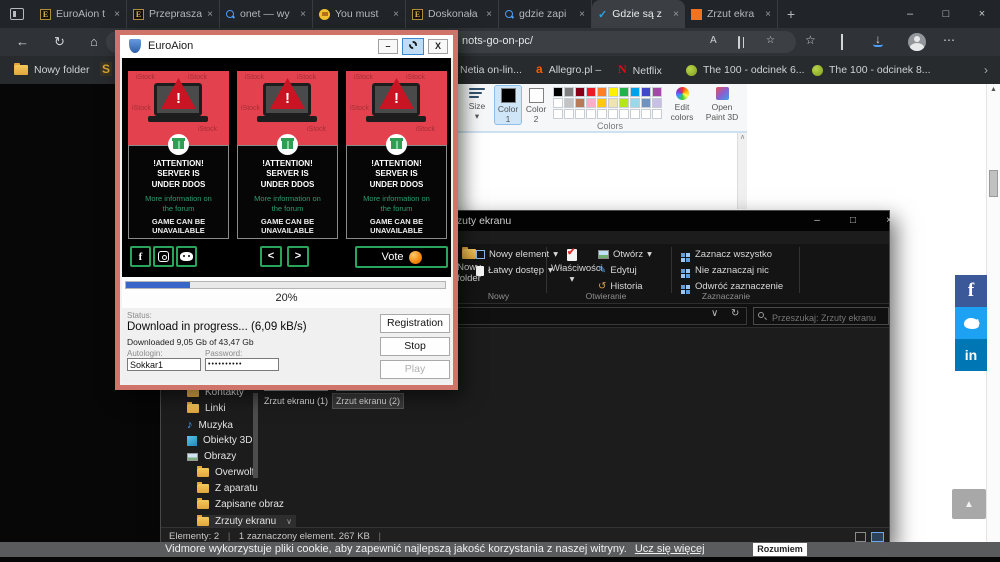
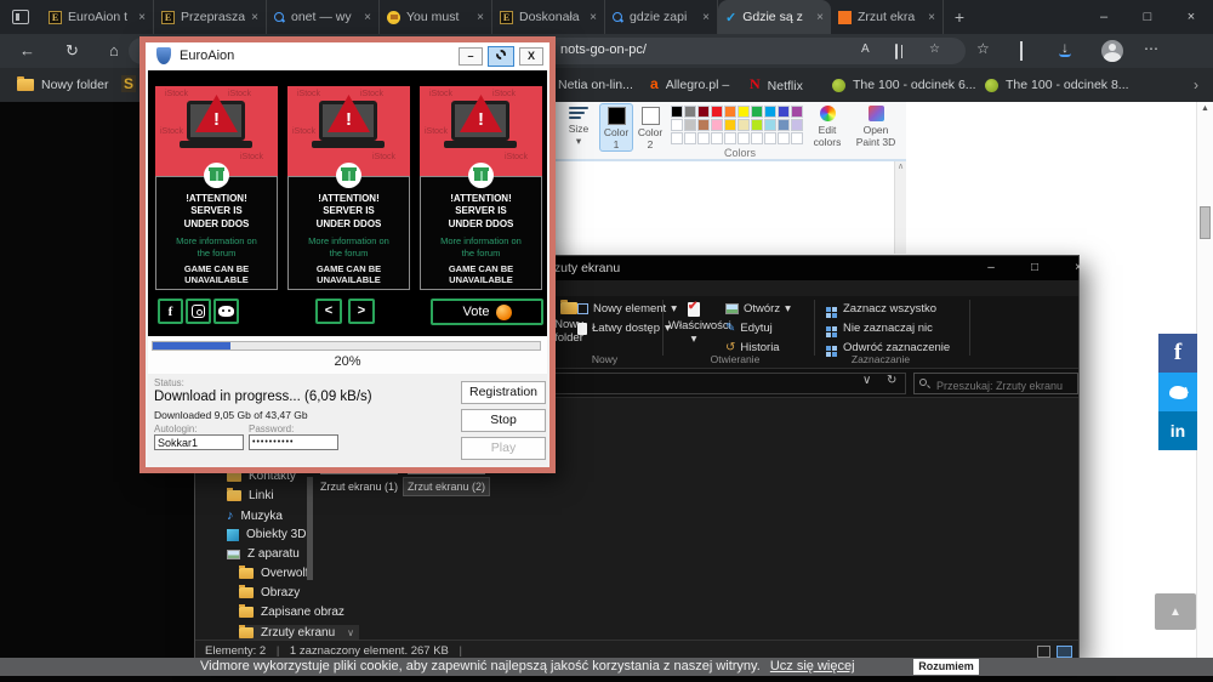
  E
  EuroAion t
  ×
  E
  Przeprasza
  ×
  onet — wy
  ×
  You must
  ×
  E
  Doskonała
  ×
  gdzie zapi
  ×
  ✓
  Gdzie są z
  ×
  Zrzut ekra
  ×
  +
  –
  □
  ×
  ←
  ↻
  ⌂
  nots-go-on-pc/
  A
  ☆
  ☆
  ↓
  ⋯
  Nowy folder
  S
  Netia on-lin...
  a
  Allegro.pl –
  N
  Netflix
  The 100 - odcinek 6...
  The 100 - odcinek 8...
  ›
  Size
  ▾
  Color 1
  Color 2
  Edit colors
  Open Paint 3D
  Colors
  f
  in
  ▲
  zuty ekranu
  –
  □
  ×
  Now folder
  Nowy element
  ▾
  Łatwy dostęp
  ▾
  Nowy
  ✔
  Właściwości
  ▾
  Otwórz
  ▾
  ✎
  Edytuj
  ↺
  Historia
  Otwieranie
  Zaznacz wszystko
  Nie zaznaczaj nic
  Odwróć zaznaczenie
  Zaznaczanie
  ∨
  ↻
  Przeszukaj: Zrzuty ekranu
  Zrzut ekranu (1)
  Zrzut ekranu (2)
  Kontakty
  Linki
  ♪
  Muzyka
  Obiekty 3D
- Obrazy
+ Z aparatu
  Overwol
- Z aparatu
+ Obrazy
  Zapisane obraz
  Zrzuty ekranu
  ∨
  Elementy: 2 | 1 zaznaczony element. 267 KB |
  EuroAion
  –
  X
  !
  !ATTENTION!
  SERVER IS
  UNDER DDOS
  More information on
  the forum
  GAME CAN BE
  UNAVAILABLE
  !
  !ATTENTION!
  SERVER IS
  UNDER DDOS
  More information on
  the forum
  GAME CAN BE
  UNAVAILABLE
  !
  !ATTENTION!
  SERVER IS
  UNDER DDOS
  More information on
  the forum
  GAME CAN BE
  UNAVAILABLE
  f
  <
  >
  Vote
  20%
  Status:
  Download in progress... (6,09 kB/s)
  Downloaded 9,05 Gb of 43,47 Gb
  Autologin:
  Sokkar1
  Password:
  ••••••••••
  Registration
  Stop
  Play
  Vidmore wykorzystuje pliki cookie, aby zapewnić najlepszą jakość korzystania z naszej witryny. Ucz się więcej
  Rozumiem
